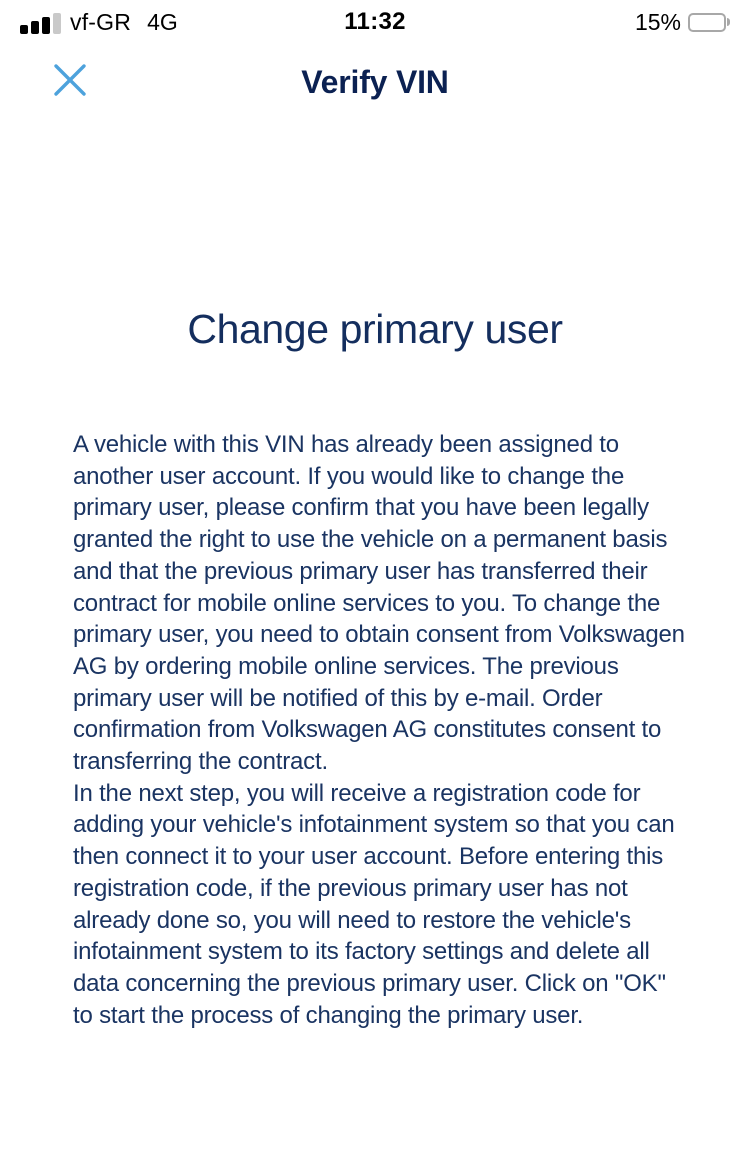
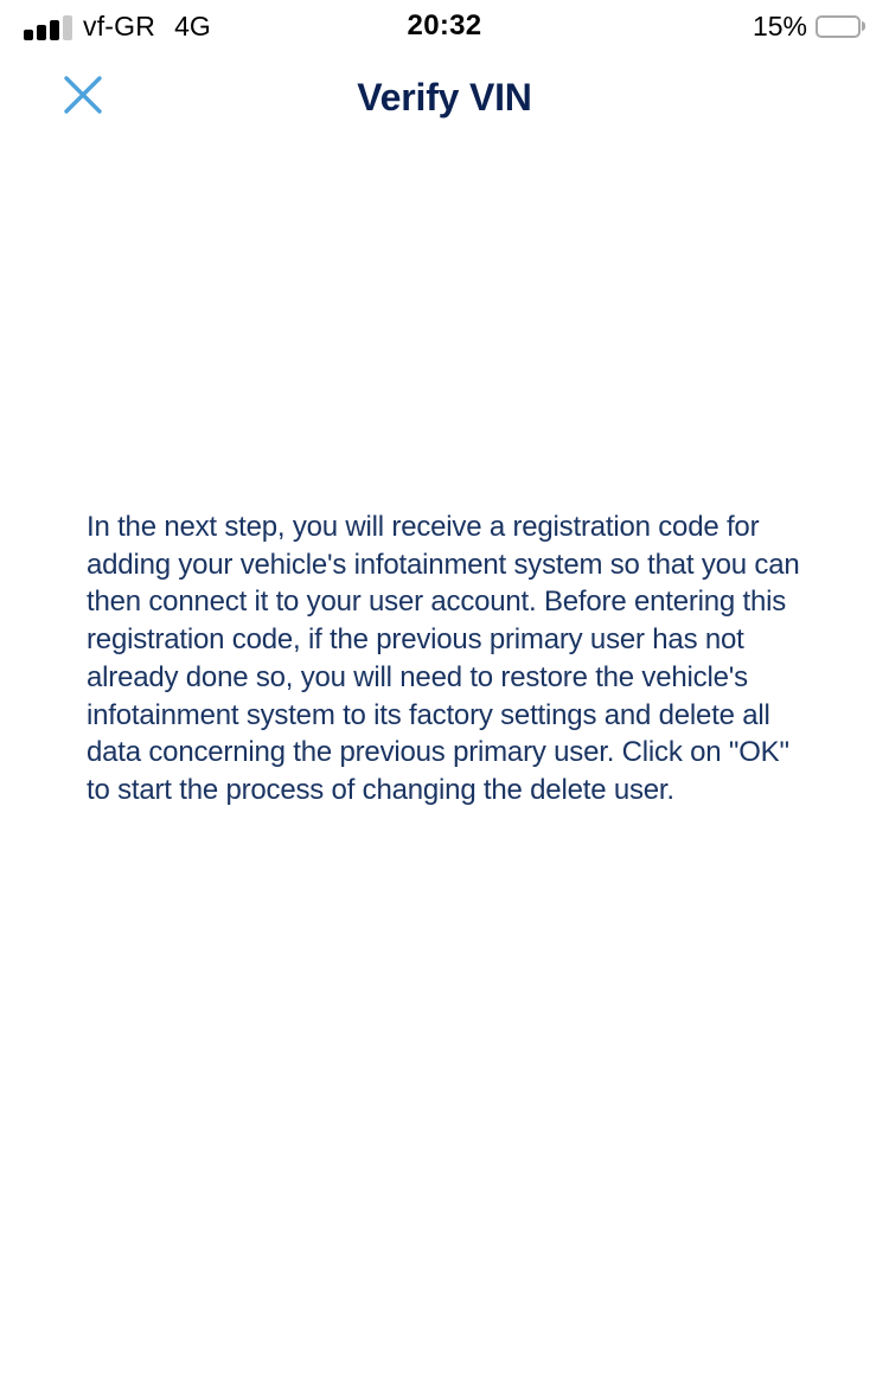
  vf-GR
  4G
- 11:32
+ 20:32
  15%
  Verify VIN
- Change primary user
- A vehicle with this VIN has already been assigned to another user account. If you would like to change the primary user, please confirm that you have been legally granted the right to use the vehicle on a permanent basis and that the previous primary user has transferred their contract for mobile online services to you. To change the primary user, you need to obtain consent from Volkswagen AG by ordering mobile online services. The previous primary user will be notified of this by e-mail. Order confirmation from Volkswagen AG constitutes consent to transferring the contract.
- In the next step, you will receive a registration code for adding your vehicle's infotainment system so that you can then connect it to your user account. Before entering this registration code, if the previous primary user has not already done so, you will need to restore the vehicle's infotainment system to its factory settings and delete all data concerning the previous primary user. Click on "OK" to start the process of changing the primary user.
+ In the next step, you will receive a registration code for adding your vehicle's infotainment system so that you can then connect it to your user account. Before entering this registration code, if the previous primary user has not already done so, you will need to restore the vehicle's infotainment system to its factory settings and delete all data concerning the previous primary user. Click on "OK" to start the process of changing the delete user.
